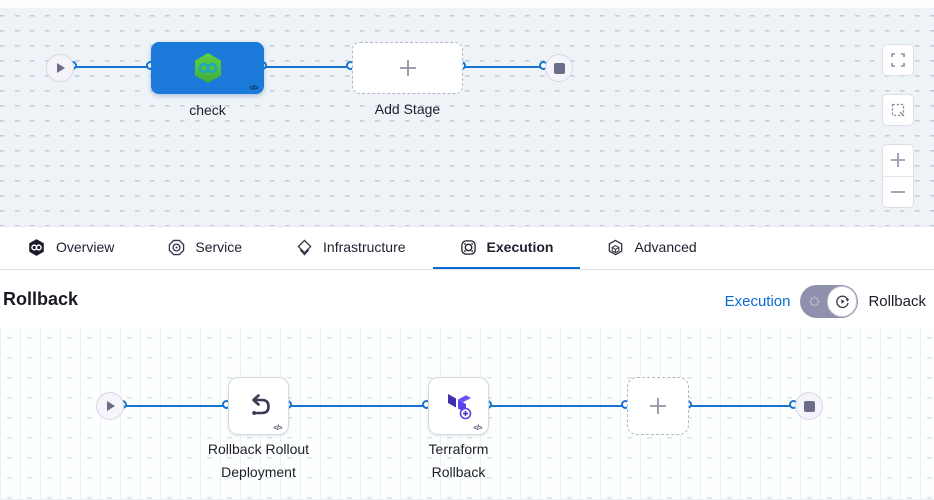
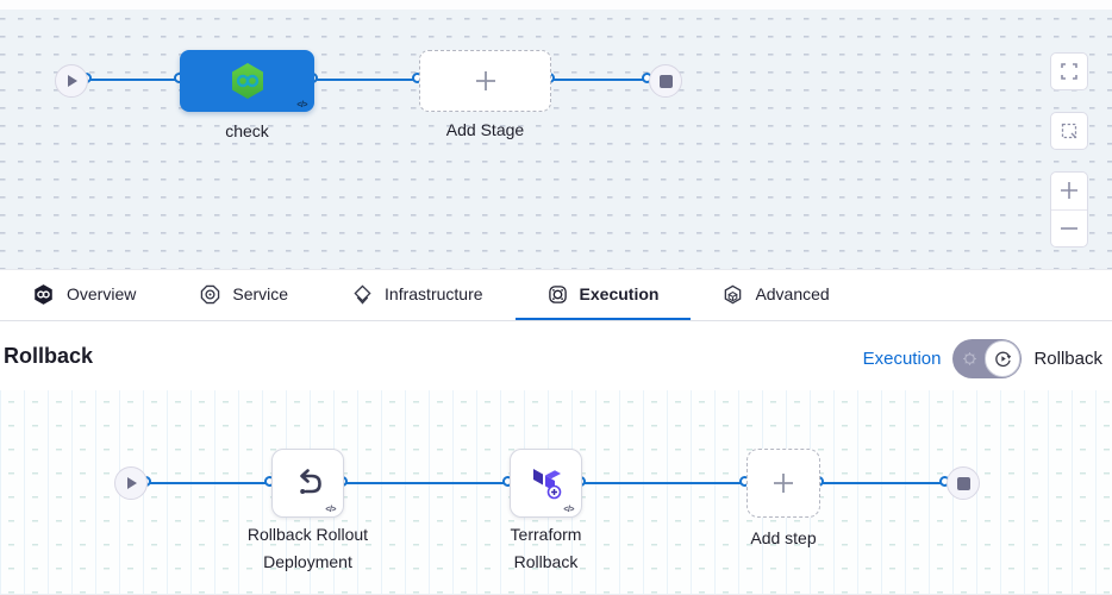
  check
  Add Stage
  Overview
  Service
  Infrastructure
  Execution
  Advanced
  Rollback
  Execution
  Rollback
  Rollback Rollout
  Deployment
  Terraform
  Rollback
+ Add step
